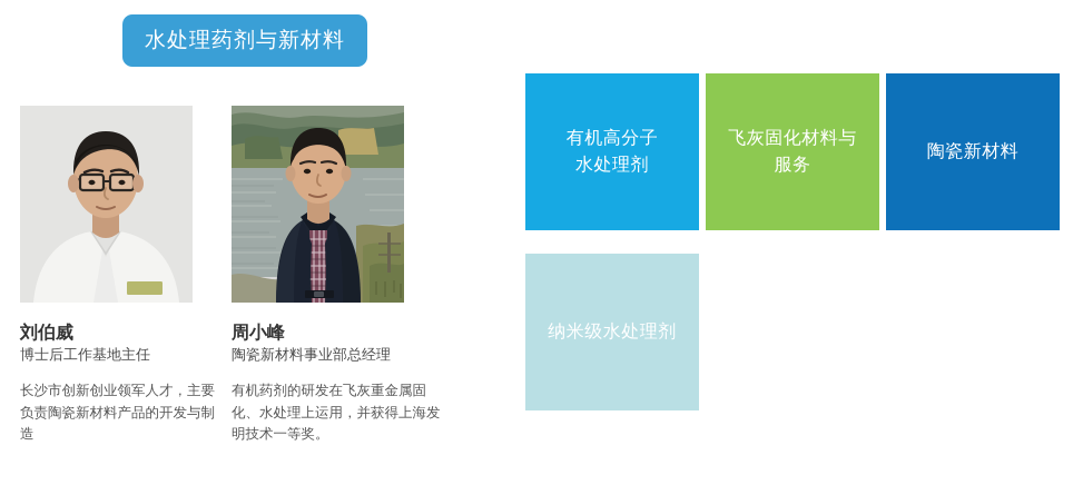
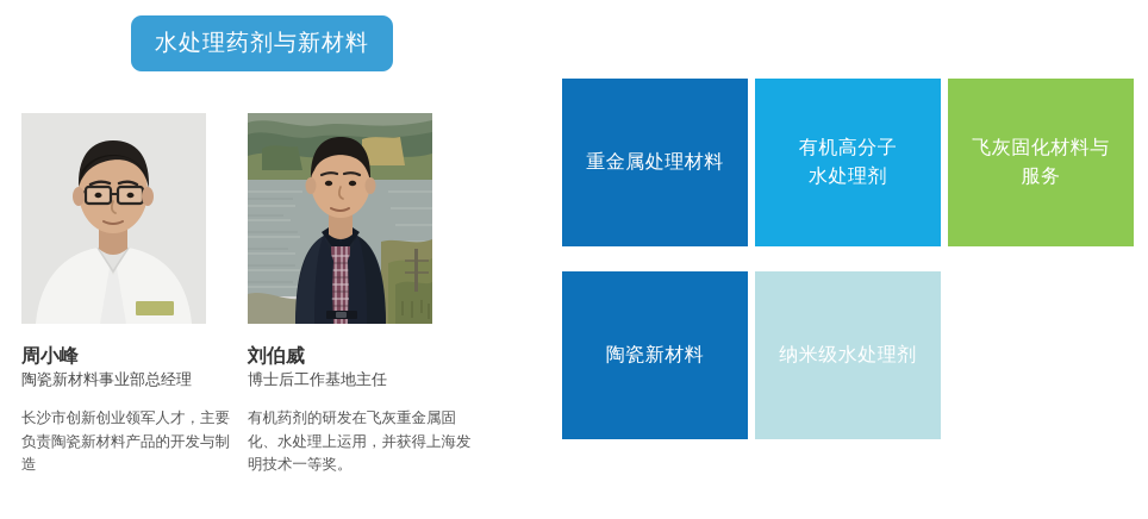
  水处理药剂与新材料
- 刘伯威
+ 周小峰
- 博士后工作基地主任
+ 陶瓷新材料事业部总经理
  长沙市创新创业领军人才，主要负责陶瓷新材料产品的开发与制造
- 周小峰
+ 刘伯威
- 陶瓷新材料事业部总经理
+ 博士后工作基地主任
  有机药剂的研发在飞灰重金属固化、水处理上运用，并获得上海发明技术一等奖。
+ 重金属处理材料
  有机高分子
  水处理剂
  飞灰固化材料与
  服务
  陶瓷新材料
  纳米级水处理剂
